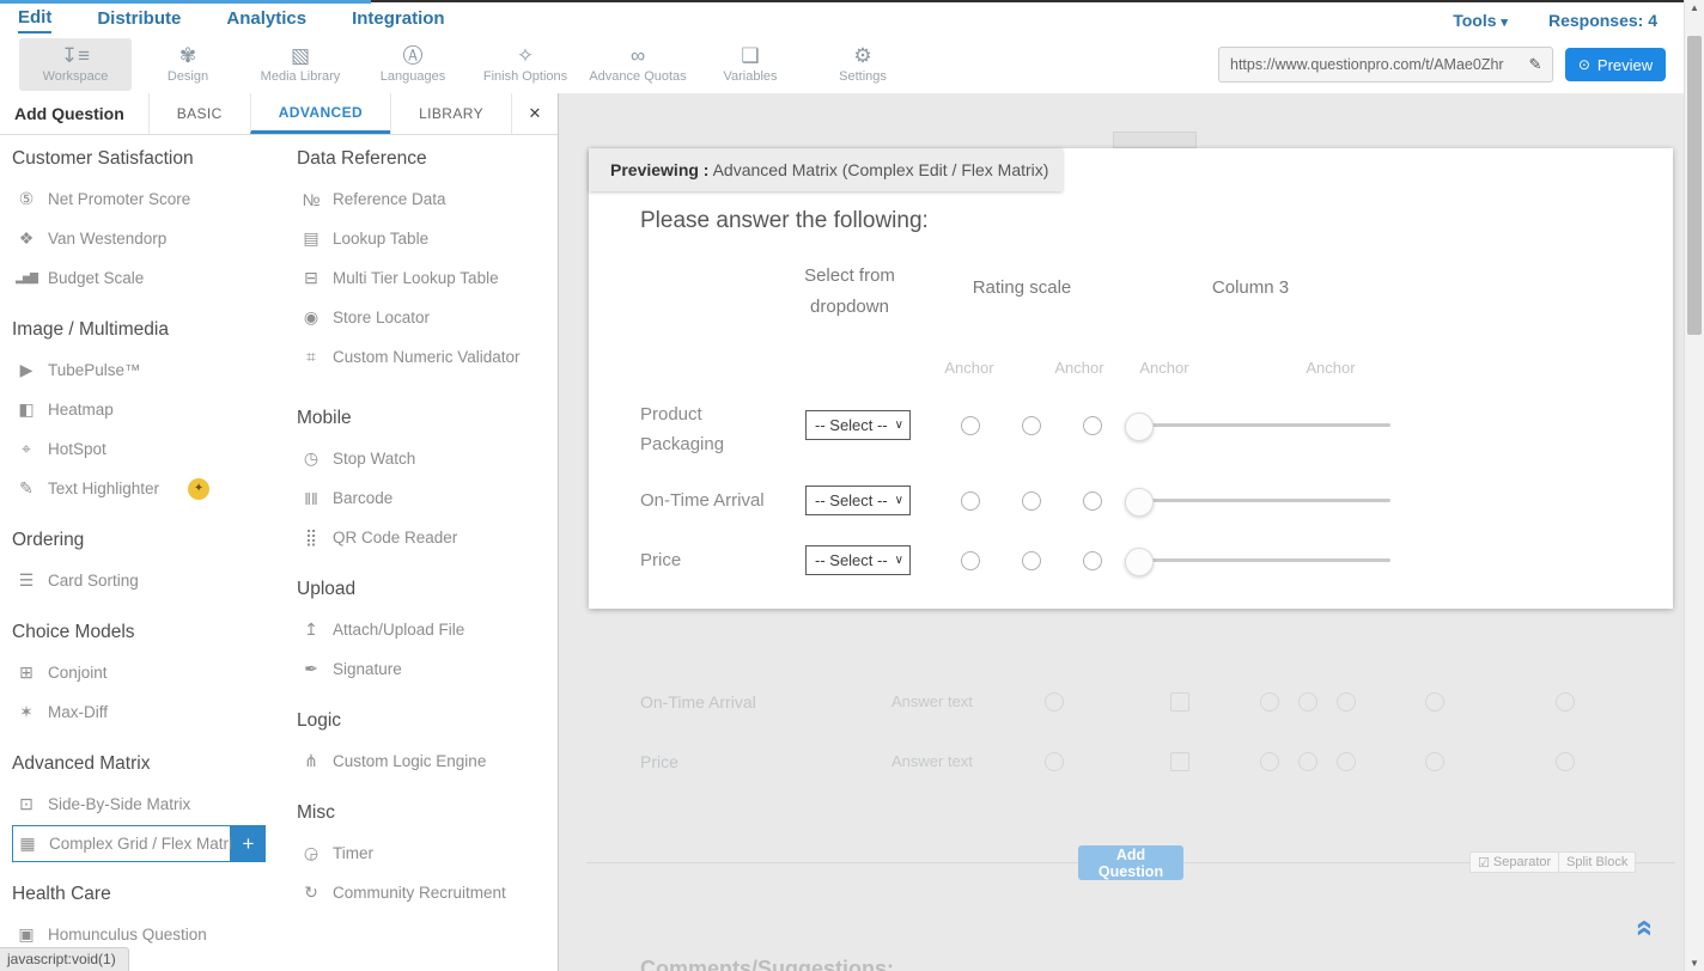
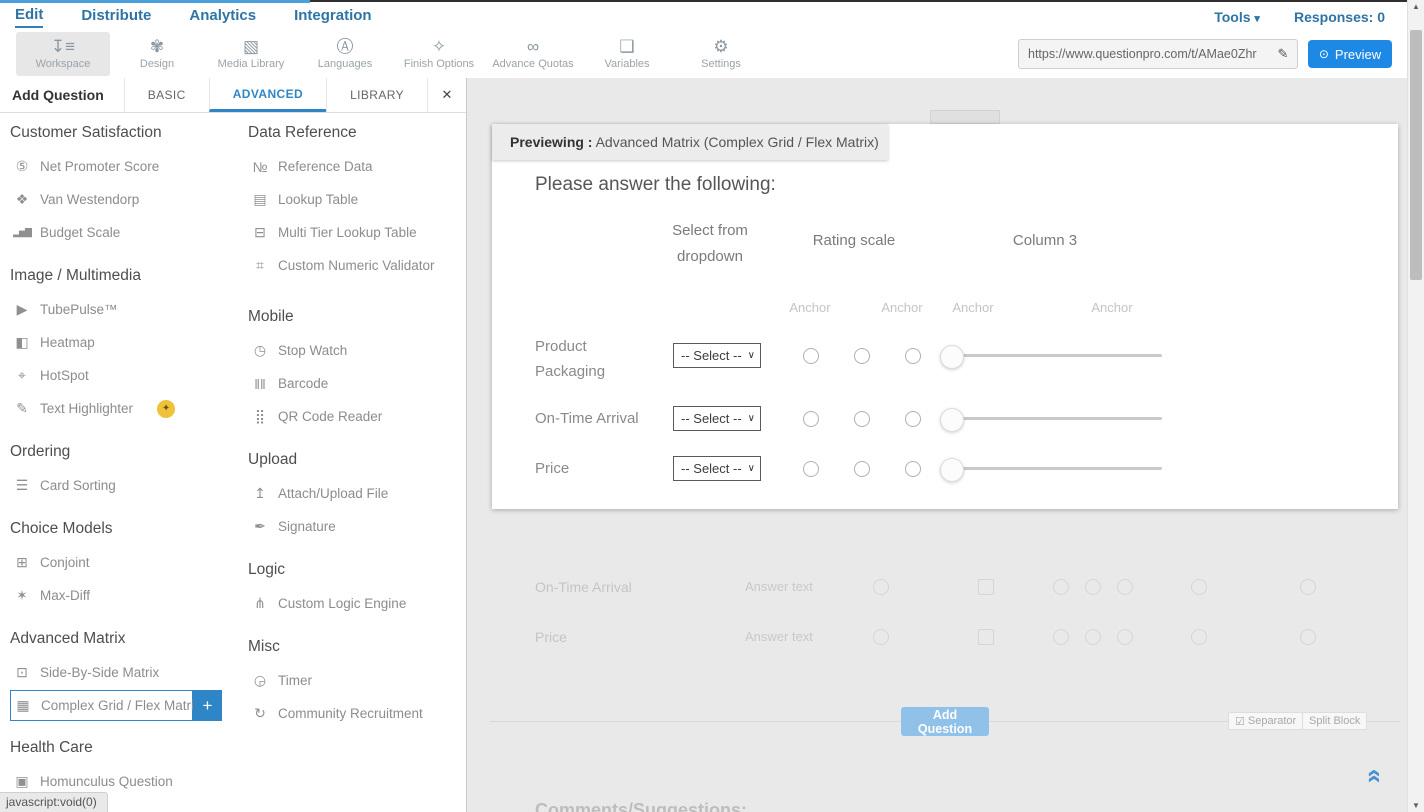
  Edit
  Distribute
  Analytics
  Integration
  Tools ▾
- Responses: 4
+ Responses: 0
  ↧≡
  Workspace
  ✾
  Design
  ▧
  Media Library
  Ⓐ
  Languages
  ✧
  Finish Options
  ∞
  Advance Quotas
  ❑
  Variables
  ⚙
  Settings
  https://www.questionpro.com/t/AMae0Zhr
  ✎
  ⊙
  Preview
  Add Question
  BASIC
  ADVANCED
  LIBRARY
  ✕
  Customer Satisfaction
  ⑤
  Net Promoter Score
  ❖
  Van Westendorp
  ▂▅▇
  Budget Scale
  Image / Multimedia
  ▶
  TubePulse™
  ◧
  Heatmap
  ⌖
  HotSpot
  ✎
  Text Highlighter
  ✦
  Ordering
  ☰
  Card Sorting
  Choice Models
  ⊞
  Conjoint
  ✶
  Max-Diff
  Advanced Matrix
  ⊡
  Side-By-Side Matrix
  ▦
  Complex Grid / Flex Matr
  +
  Health Care
  ▣
  Homunculus Question
  Data Reference
  №
  Reference Data
  ▤
  Lookup Table
  ⊟
  Multi Tier Lookup Table
- ◉
- Store Locator
  ⌗
  Custom Numeric Validator
  Mobile
  ◷
  Stop Watch
  ‖‖
  Barcode
  ⣿
  QR Code Reader
  Upload
  ↥
  Attach/Upload File
  ✒
  Signature
  Logic
  ⋔
  Custom Logic Engine
  Misc
  ◶
  Timer
  ↻
  Community Recruitment
  On-Time Arrival
  Answer text
  Price
  Answer text
  Add Question
  ☑
  Separator
  Split Block
  Comments/Suggestions:
- Previewing : Advanced Matrix (Complex Edit / Flex Matrix)
+ Previewing : Advanced Matrix (Complex Grid / Flex Matrix)
  Please answer the following:
  Select from dropdown
  Rating scale
  Column 3
  Anchor
  Anchor
  Anchor
  Anchor
  Product Packaging
  -- Select --
  ∨
  On-Time Arrival
  -- Select --
  ∨
  Price
  -- Select --
  ∨
  ▲
  ▼
- javascript:void(1)
+ javascript:void(0)
